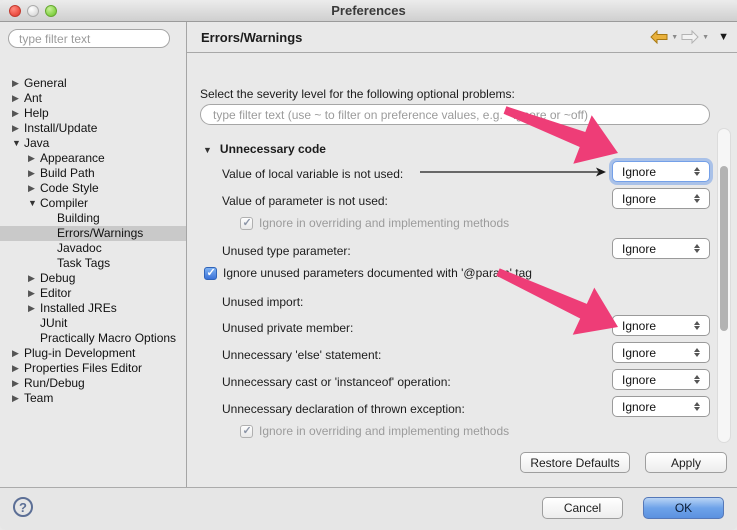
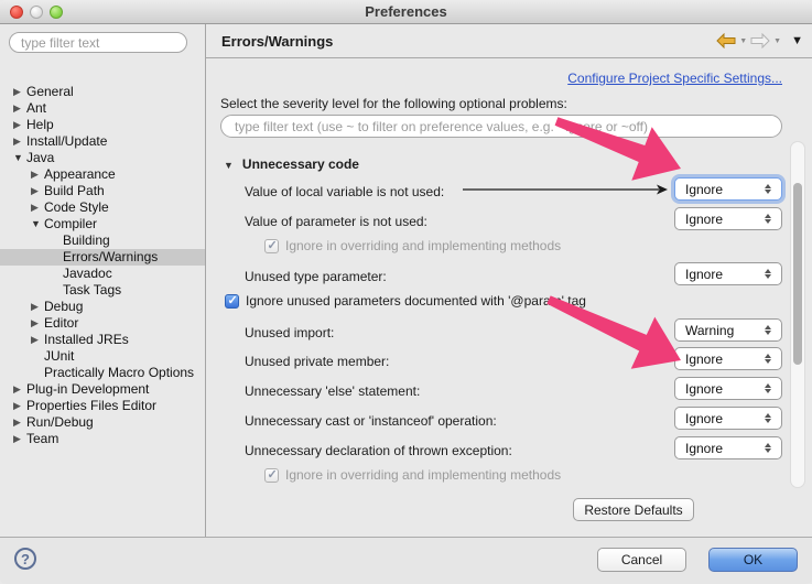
  Preferences
  type filter text
  General
  Ant
  Help
  Install/Update
  Java
  Appearance
  Build Path
  Code Style
  Compiler
  Building
  Errors/Warnings
  Javadoc
  Task Tags
  Debug
  Editor
  Installed JREs
  JUnit
  Practically Macro Options
  Plug-in Development
  Properties Files Editor
  Run/Debug
  Team
  Errors/Warnings
  ▼
+ Configure Project Specific Settings...
  Select the severity level for the following optional problems:
  type filter text (use ~ to filter on preference values, e.g. ore or ~off)
  ▼ Unnecessary code
  Value of local variable is not used:
  Ignore
  Value of parameter is not used:
  Ignore
  Ignore in overriding and implementing methods
  Unused type parameter:
  Ignore
  Ignore unused parameters documented with '@para tag
  Unused import:
+ Warning
  Unused private member:
  Ignore
  Unnecessary 'else' statement:
  Ignore
  Unnecessary cast or 'instanceof' operation:
  Ignore
  Unnecessary declaration of thrown exception:
  Ignore
  Ignore in overriding and implementing methods
  Restore Defaults
- Apply
  ?
  Cancel
  OK
